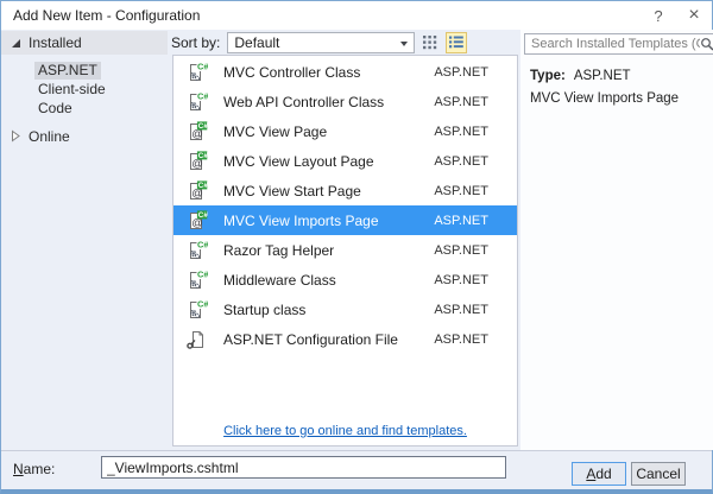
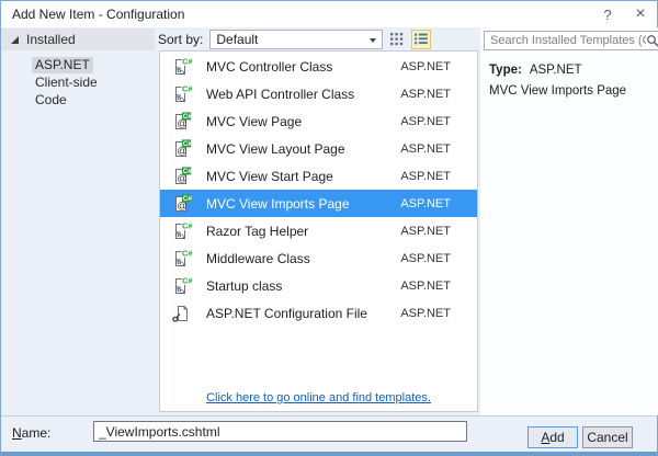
  Add New Item - Configuration
  ?
  ×
  Installed
  ASP.NET
  Client-side
  Code
- Online
  Sort by:
  Default
  C#
  MVC Controller Class
  ASP.NET
  C#
  Web API Controller Class
  ASP.NET
  @
  MVC View Page
  ASP.NET
  @
  MVC View Layout Page
  ASP.NET
  @
  MVC View Start Page
  ASP.NET
  @
  MVC View Imports Page
  ASP.NET
  C#
  Razor Tag Helper
  ASP.NET
  C#
  Middleware Class
  ASP.NET
  C#
  Startup class
  ASP.NET
  ASP.NET Configuration File
  ASP.NET
  Click here to go online and find templates.
  Search Installed Templates (
  Type: ASP.NET
  MVC View Imports Page
  Name:
  _ViewImports.cshtml
  Add
  Cancel
